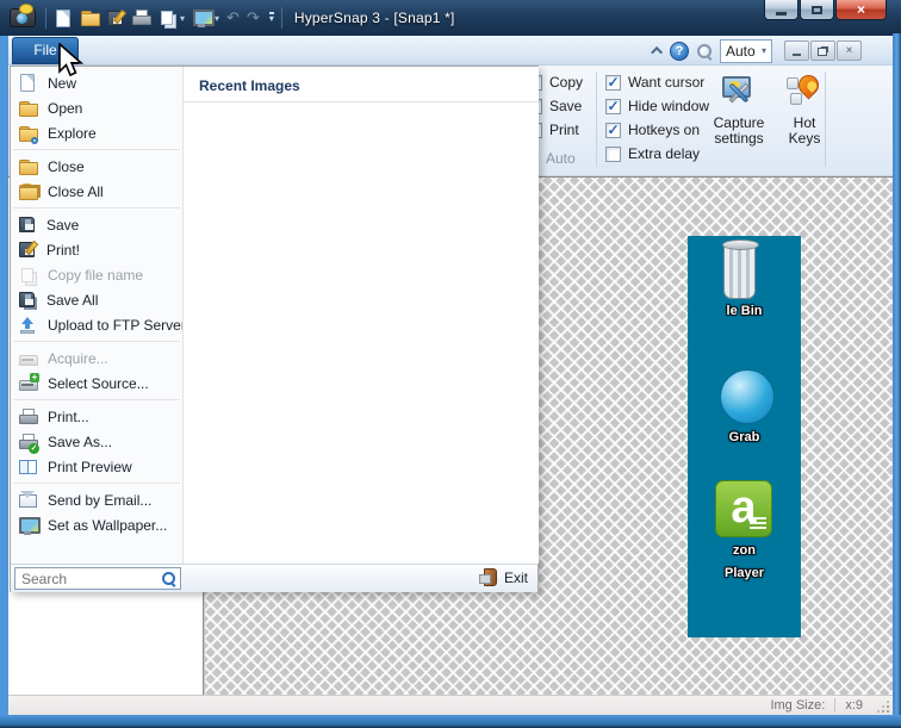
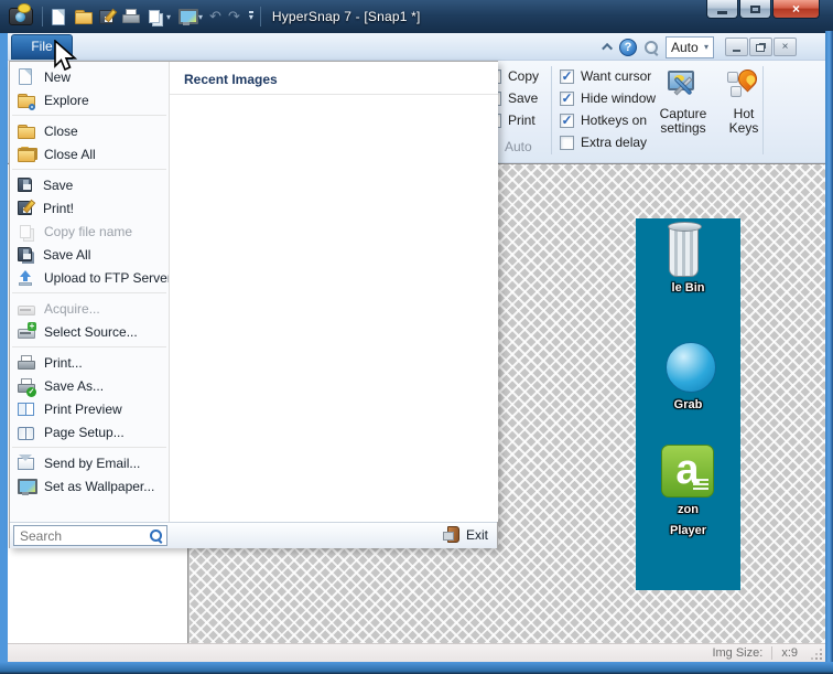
  ▾
  ▾
  ↶
  ↷
  ▾
- HyperSnap 3 - [Snap1 *]
+ HyperSnap 7 - [Snap1 *]
  ×
  File
  ?
  Auto
  ▾
  ×
  Copy
  Save
  Print
  Auto
  ✓
  Want cursor
  ✓
  Hide window
  ✓
  Hotkeys on
  Extra delay
  Capture
  settings
  Hot
  Keys
  le Bin
  Grab
  a
  zon
  Player
  Img Size:
  x:9
  New
- Open
  Explore
  Close
  Close All
  Save
  Print!
  Copy file name
  Save All
  Upload to FTP Serve
  Acquire...
  +
  Select Source...
  Print...
  Save As...
  Print Preview
+ Page Setup...
  Send by Email...
  Set as Wallpaper...
  Recent Images
  Search
  Exit
